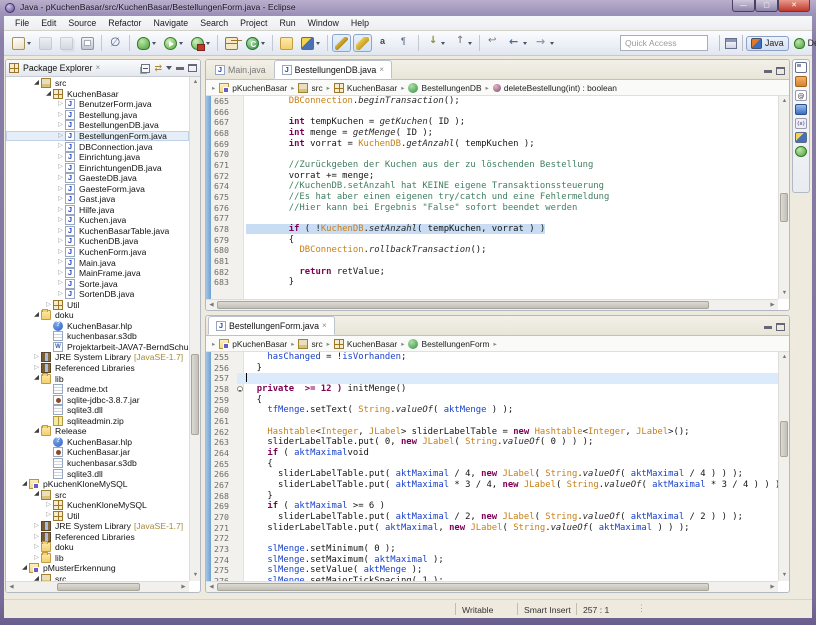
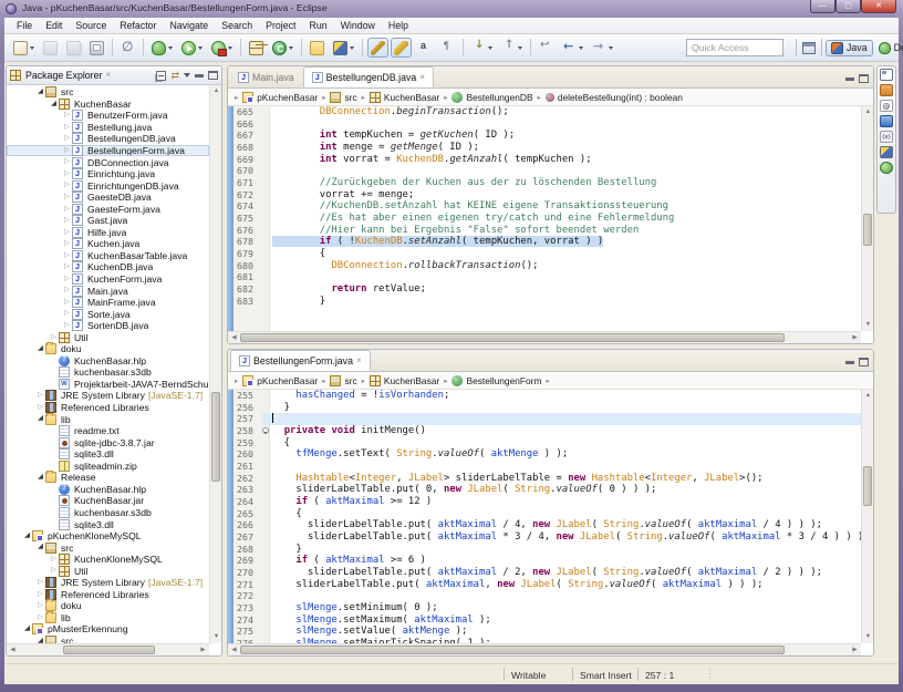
  Java - pKuchenBasar/src/KuchenBasar/BestellungenForm.java - Eclipse
  File
  Edit
  Source
  Refactor
  Navigate
  Search
  Project
  Run
  Window
  Help
  Quick Access
  Java
  Package Explorer
  ×
  ⇄
  src
  KuchenBasar
  BenutzerForm.java
  Bestellung.java
  BestellungenDB.java
  BestellungenForm.java
  DBConnection.java
  Einrichtung.java
  EinrichtungenDB.java
  GaesteDB.java
  GaesteForm.java
  Gast.java
  Hilfe.java
  Kuchen.java
  KuchenBasarTable.java
  KuchenDB.java
  KuchenForm.java
  Main.java
  MainFrame.java
  Sorte.java
  SortenDB.java
  Util
  doku
  KuchenBasar.hlp
  kuchenbasar.s3db
  Projektarbeit-JAVA7-BerndSchu
  JRE System Library
  [JavaSE-1.7]
  Referenced Libraries
  lib
  readme.txt
  sqlite-jdbc-3.8.7.jar
  sqlite3.dll
  sqliteadmin.zip
  Release
  KuchenBasar.hlp
  KuchenBasar.jar
  kuchenbasar.s3db
  sqlite3.dll
  pKuchenKloneMySQL
  src
  KuchenKloneMySQL
  Util
  JRE System Library
  [JavaSE-1.7]
  Referenced Libraries
  doku
  lib
  pMusterErkennung
  src
  Main.java
  BestellungenDB.java
  ×
  pKuchenBasar
  src
  KuchenBasar
  BestellungenDB
  deleteBestellung(int) : boolean
  665
  DBConnection.beginTransaction();
  666
  667
  int tempKuchen = getKuchen( ID );
  668
  int menge = getMenge( ID );
  669
  int vorrat = KuchenDB.getAnzahl( tempKuchen );
  670
  671
  //Zurückgeben der Kuchen aus der zu löschenden Bestellung
  672
  vorrat += menge;
  674
  //KuchenDB.setAnzahl hat KEINE eigene Transaktionssteuerung
  675
  //Es hat aber einen eigenen try/catch und eine Fehlermeldung
  676
  //Hier kann bei Ergebnis "False" sofort beendet werden
- 677
  678
  if ( !KuchenDB.setAnzahl( tempKuchen, vorrat ) )
  679
  {
  680
  DBConnection.rollbackTransaction();
  681
  682
  return retValue;
  683
  }
  BestellungenForm.java
  ×
  pKuchenBasar
  src
  KuchenBasar
  BestellungenForm
  255
  hasChanged = !isVorhanden;
  256
  }
  257
  258
- private >= 12 ) initMenge()
+ private void initMenge()
  259
  {
  260
  tfMenge.setText( String.valueOf( aktMenge ) );
  261
  262
  Hashtable<Integer, JLabel> sliderLabelTable = new Hashtable<Integer, JLabel>();
  263
  sliderLabelTable.put( 0, new JLabel( String.valueOf( 0 ) ) );
  264
- if ( aktMaximalvoid
+ if ( aktMaximal >= 12 )
  265
  {
  266
  sliderLabelTable.put( aktMaximal / 4, new JLabel( String.valueOf( aktMaximal / 4 ) ) );
  267
  sliderLabelTable.put( aktMaximal * 3 / 4, new JLabel( String.valueOf( aktMaximal * 3 / 4 ) )
  268
  }
  269
  if ( aktMaximal >= 6 )
  270
  sliderLabelTable.put( aktMaximal / 2, new JLabel( String.valueOf( aktMaximal / 2 ) ) );
  271
  sliderLabelTable.put( aktMaximal, new JLabel( String.valueOf( aktMaximal ) ) );
  272
  273
  slMenge.setMinimum( 0 );
  274
  slMenge.setMaximum( aktMaximal );
  275
  slMenge.setValue( aktMenge );
  @
  Writable
  Smart Insert
  257 : 1
  ⋮
